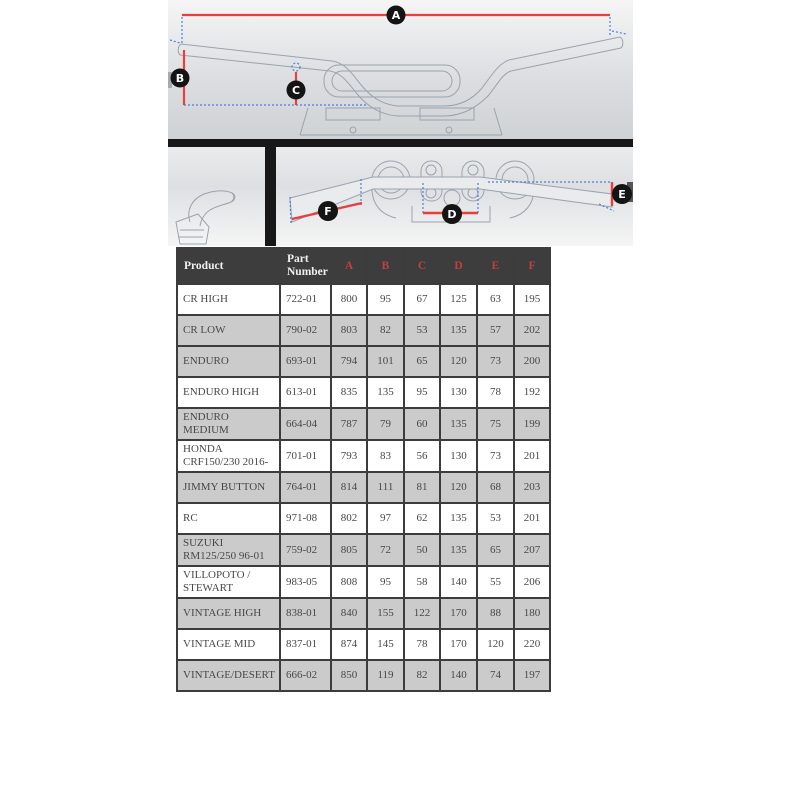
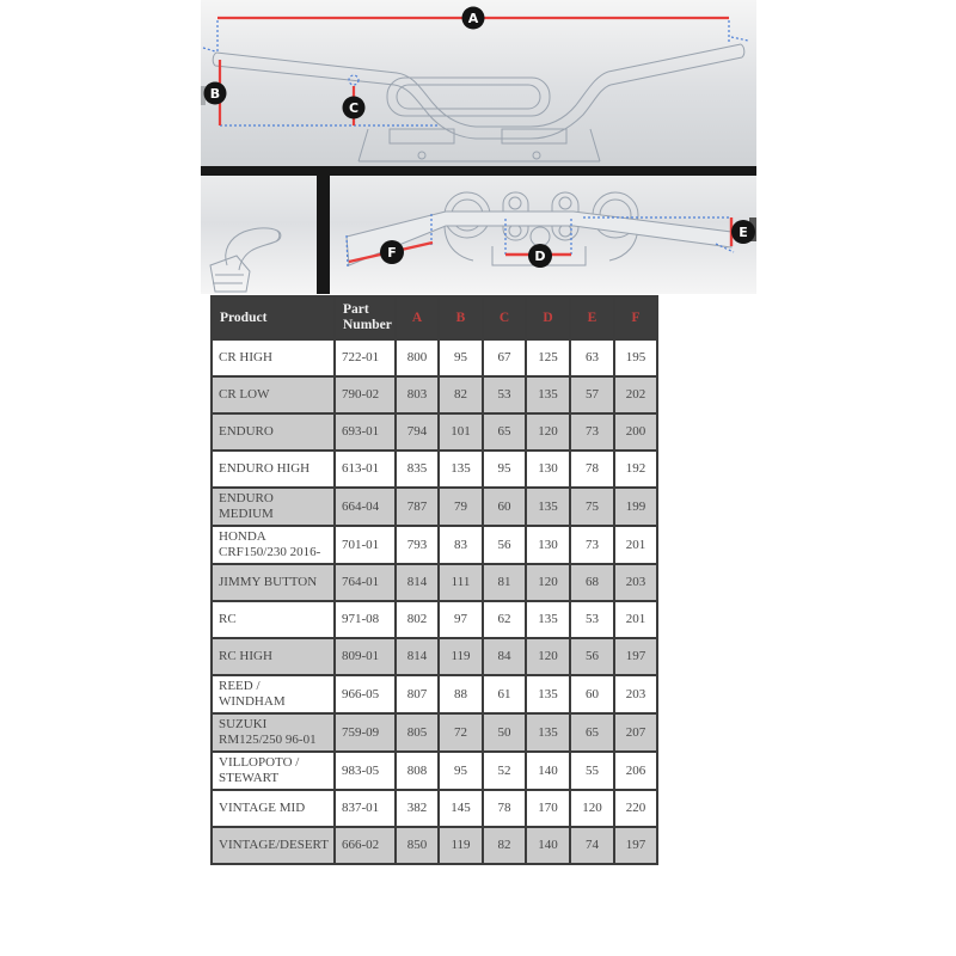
  A
  B
  C
  F
  D
  E
  Product	Part Number	A	B	C	D	E	F
  CR HIGH	722-01	800	95	67	125	63	195
  CR LOW	790-02	803	82	53	135	57	202
  ENDURO	693-01	794	101	65	120	73	200
  ENDURO HIGH	613-01	835	135	95	130	78	192
  ENDURO MEDIUM	664-04	787	79	60	135	75	199
  HONDA CRF150/230 2016-	701-01	793	83	56	130	73	201
  JIMMY BUTTON	764-01	814	111	81	120	68	203
  RC	971-08	802	97	62	135	53	201
+ RC HIGH	809-01	814	119	84	120	56	197
+ REED / WINDHAM	966-05	807	88	61	135	60	203
- SUZUKI RM125/250 96-01	759-02	805	72	50	135	65	207
+ SUZUKI RM125/250 96-01	759-09	805	72	50	135	65	207
- VILLOPOTO / STEWART	983-05	808	95	58	140	55	206
+ VILLOPOTO / STEWART	983-05	808	95	52	140	55	206
- VINTAGE HIGH	838-01	840	155	122	170	88	180
- VINTAGE MID	837-01	874	145	78	170	120	220
+ VINTAGE MID	837-01	382	145	78	170	120	220
  VINTAGE/DESERT	666-02	850	119	82	140	74	197
